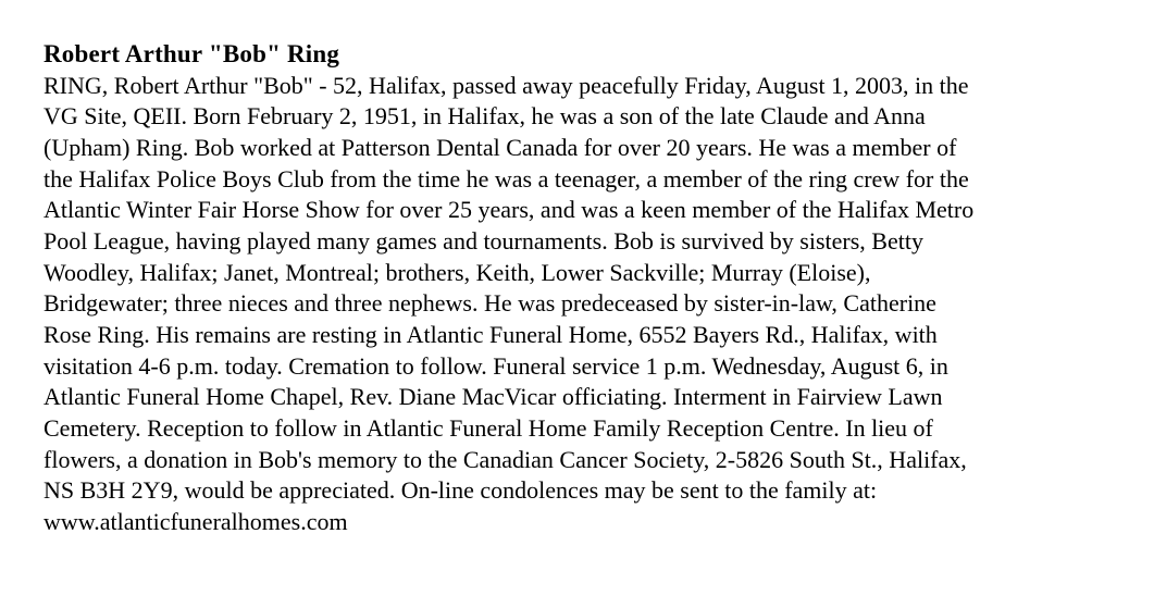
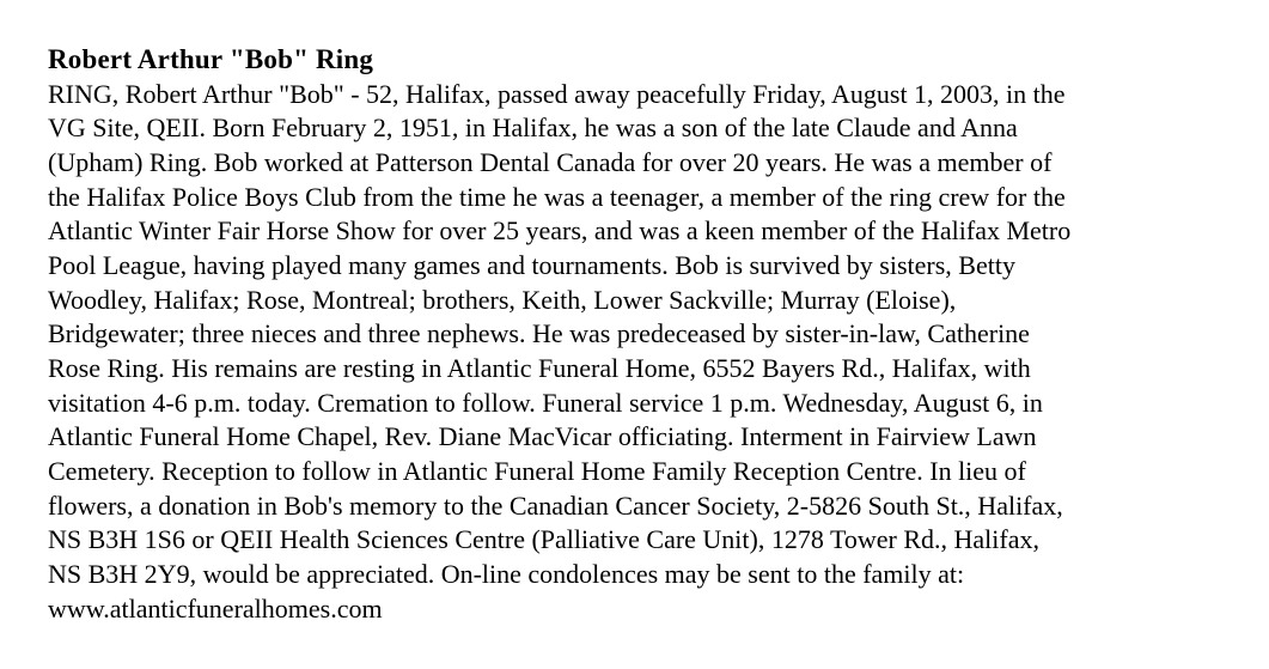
  Robert Arthur "Bob" Ring
  RING, Robert Arthur "Bob" - 52, Halifax, passed away peacefully Friday, August 1, 2003, in the
  VG Site, QEII. Born February 2, 1951, in Halifax, he was a son of the late Claude and Anna
  (Upham) Ring. Bob worked at Patterson Dental Canada for over 20 years. He was a member of
  the Halifax Police Boys Club from the time he was a teenager, a member of the ring crew for the
  Atlantic Winter Fair Horse Show for over 25 years, and was a keen member of the Halifax Metro
  Pool League, having played many games and tournaments. Bob is survived by sisters, Betty
- Woodley, Halifax; Janet, Montreal; brothers, Keith, Lower Sackville; Murray (Eloise),
+ Woodley, Halifax; Rose, Montreal; brothers, Keith, Lower Sackville; Murray (Eloise),
  Bridgewater; three nieces and three nephews. He was predeceased by sister-in-law, Catherine
  Rose Ring. His remains are resting in Atlantic Funeral Home, 6552 Bayers Rd., Halifax, with
  visitation 4-6 p.m. today. Cremation to follow. Funeral service 1 p.m. Wednesday, August 6, in
  Atlantic Funeral Home Chapel, Rev. Diane MacVicar officiating. Interment in Fairview Lawn
  Cemetery. Reception to follow in Atlantic Funeral Home Family Reception Centre. In lieu of
  flowers, a donation in Bob's memory to the Canadian Cancer Society, 2-5826 South St., Halifax,
+ NS B3H 1S6 or QEII Health Sciences Centre (Palliative Care Unit), 1278 Tower Rd., Halifax,
  NS B3H 2Y9, would be appreciated. On-line condolences may be sent to the family at:
  www.atlanticfuneralhomes.com
